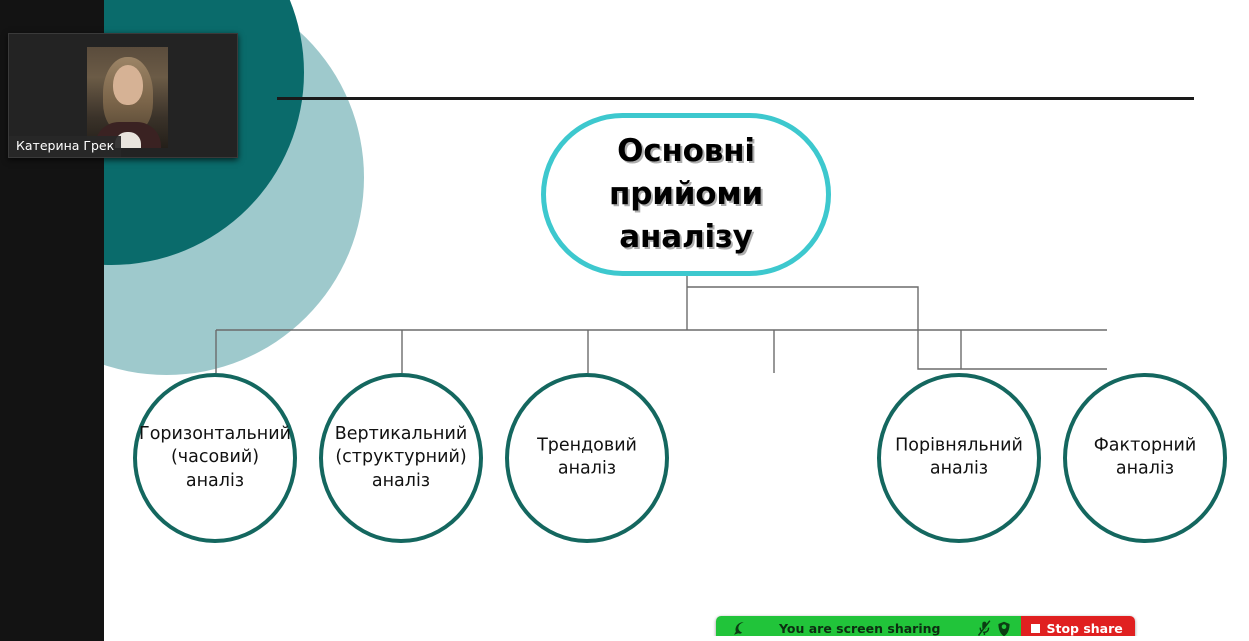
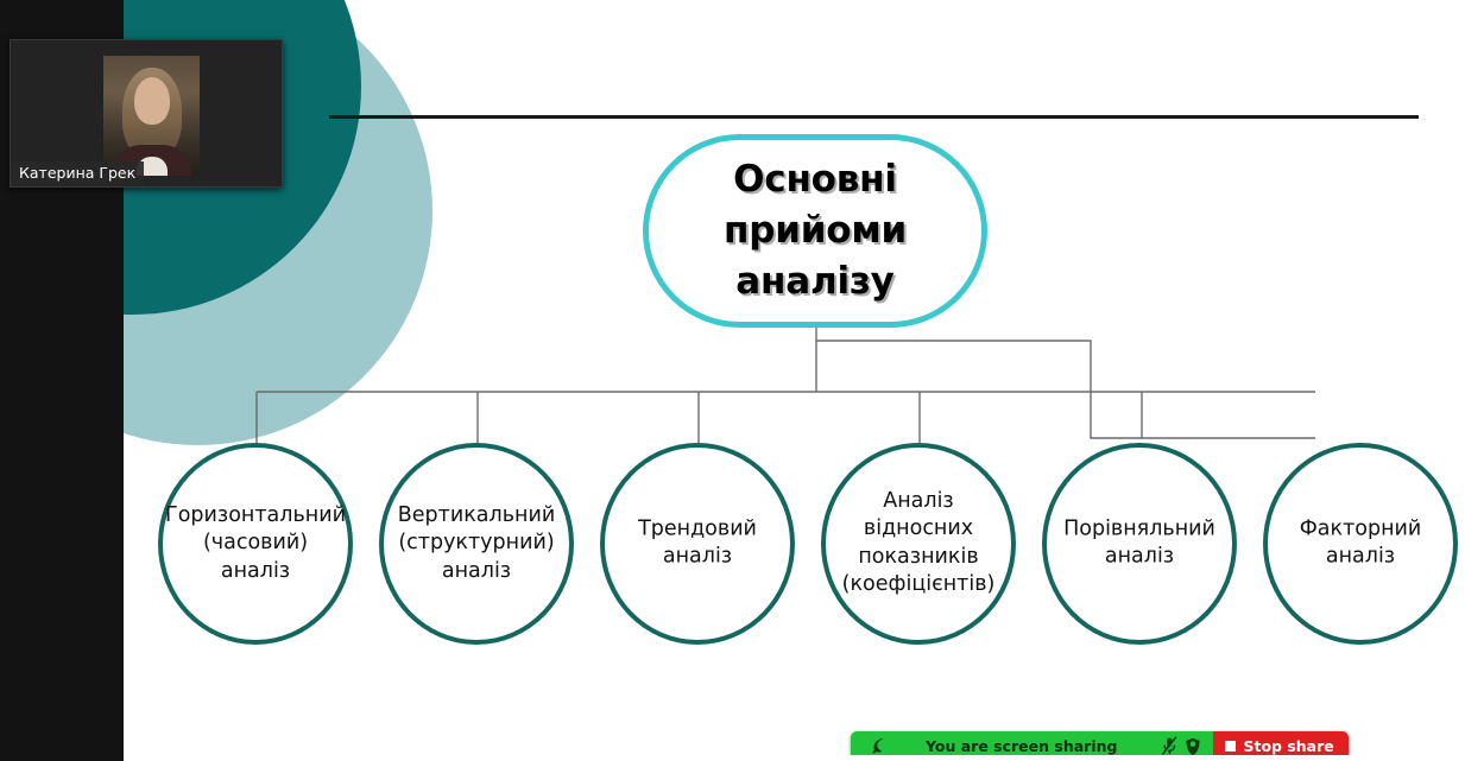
  Основні
  прийоми
  аналізу
  Горизонтальний
  (часовий)
  аналіз
  Вертикальний
  (структурний)
  аналіз
  Трендовий
  аналіз
+ Аналіз
+ відносних
+ показників
+ (коефіцієнтів)
  Порівняльний
  аналіз
  Факторний
  аналіз
  Катерина Грек
  You are screen sharing
  Stop share
